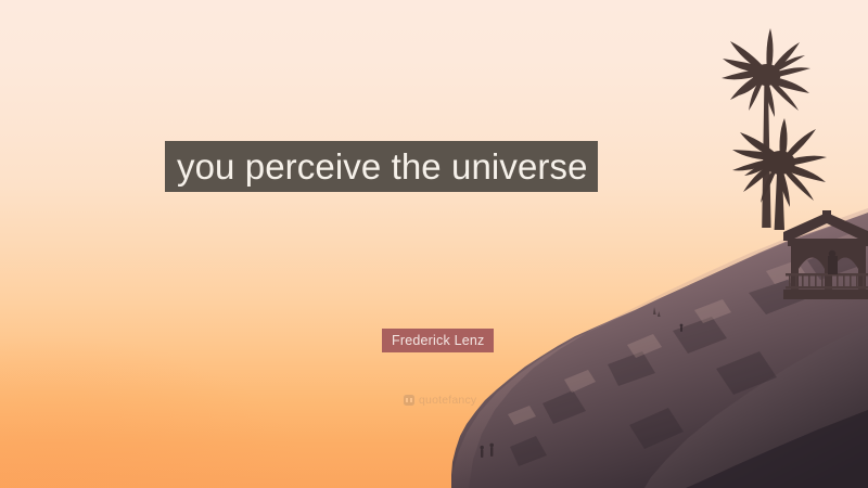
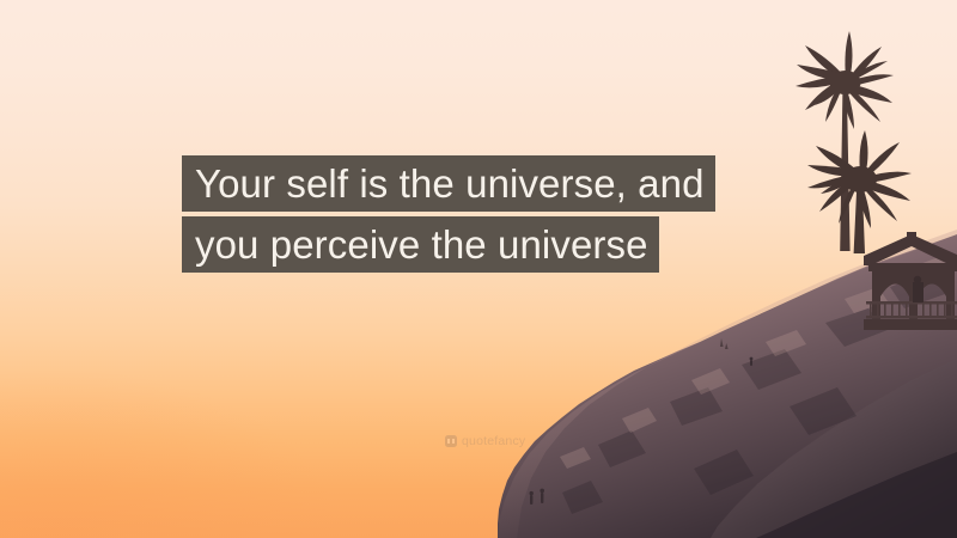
+ Your self is the universe, and
  you perceive the universe
- Frederick Lenz
  quotefancy
